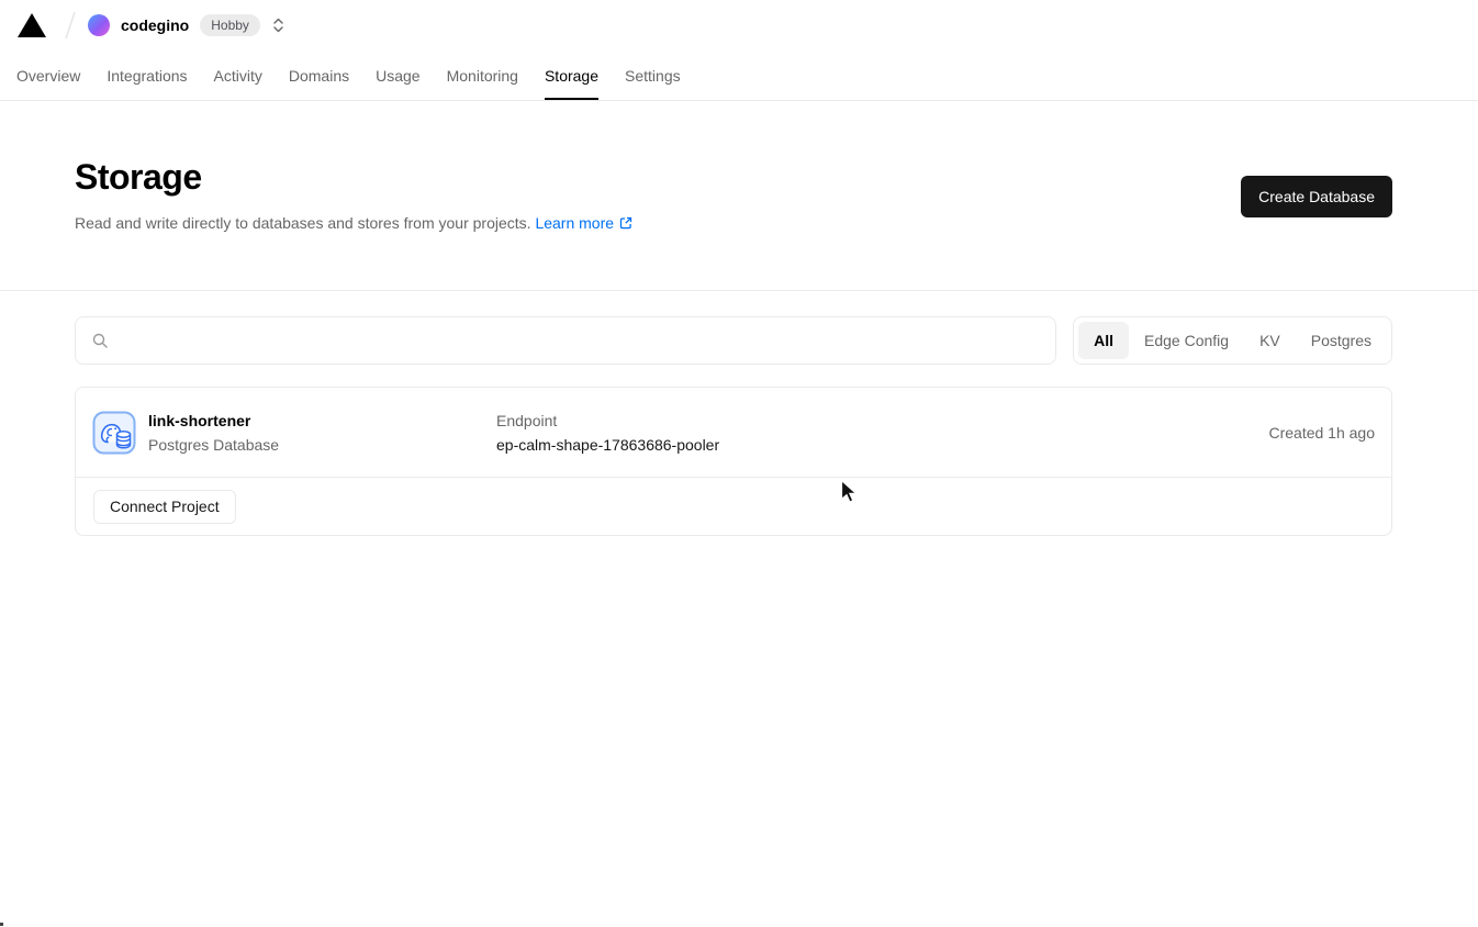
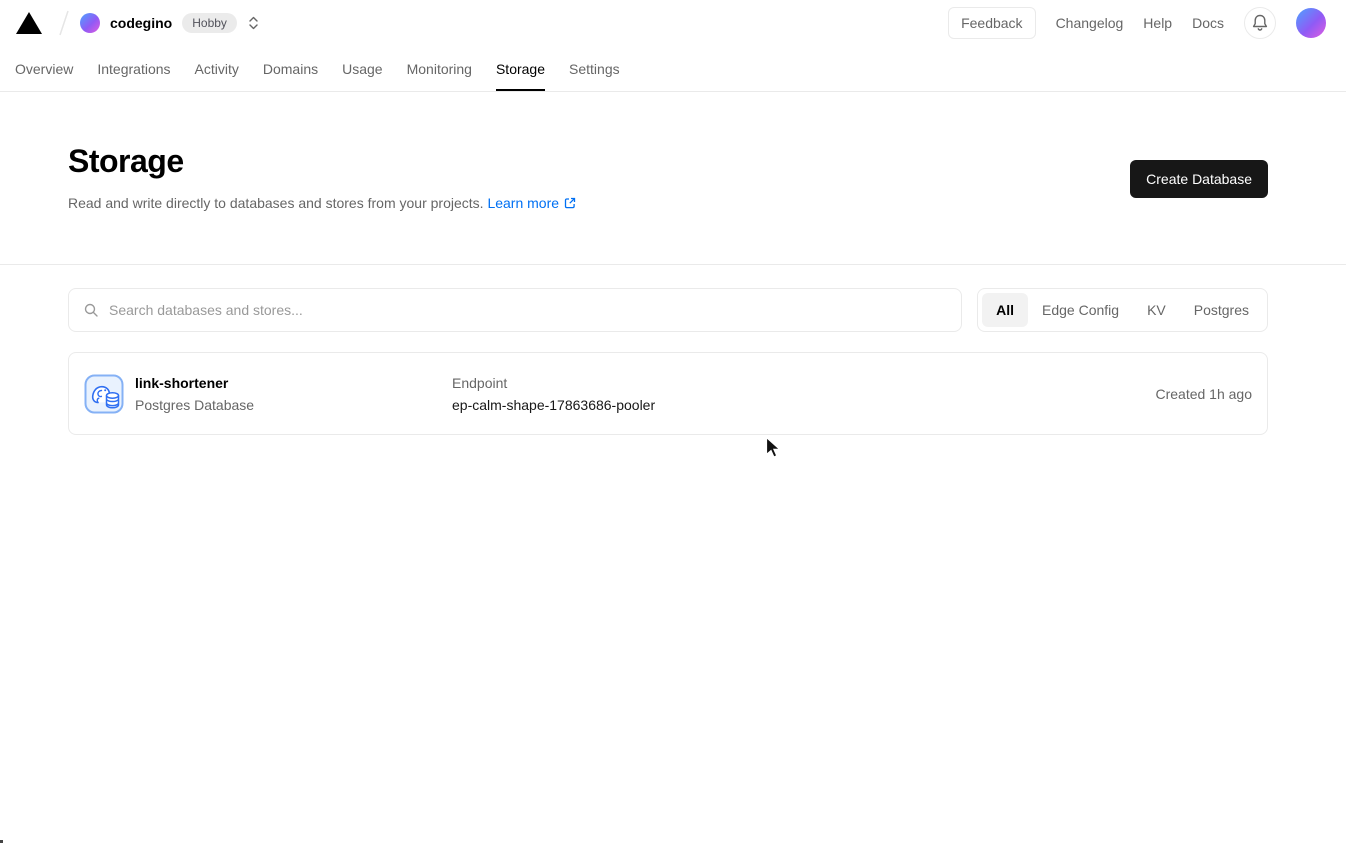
  codegino
  Hobby
+ Feedback
+ Changelog
+ Help
+ Docs
  Overview
  Integrations
  Activity
  Domains
  Usage
  Monitoring
  Storage
  Settings
  Storage
  Read and write directly to databases and stores from your projects.
  Learn more
  Create Database
+ Search databases and stores...
  All
  Edge Config
  KV
  Postgres
  link-shortener
  Postgres Database
  Endpoint
  ep-calm-shape-17863686-pooler
  Created 1h ago
- Connect Project
